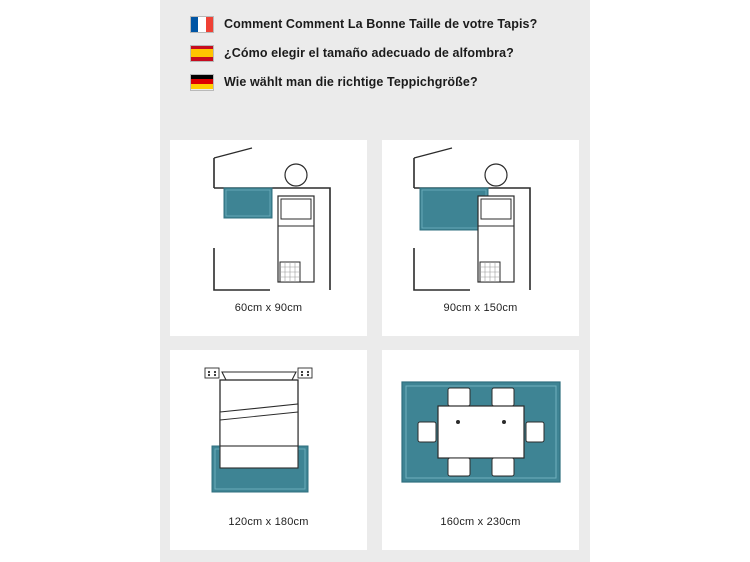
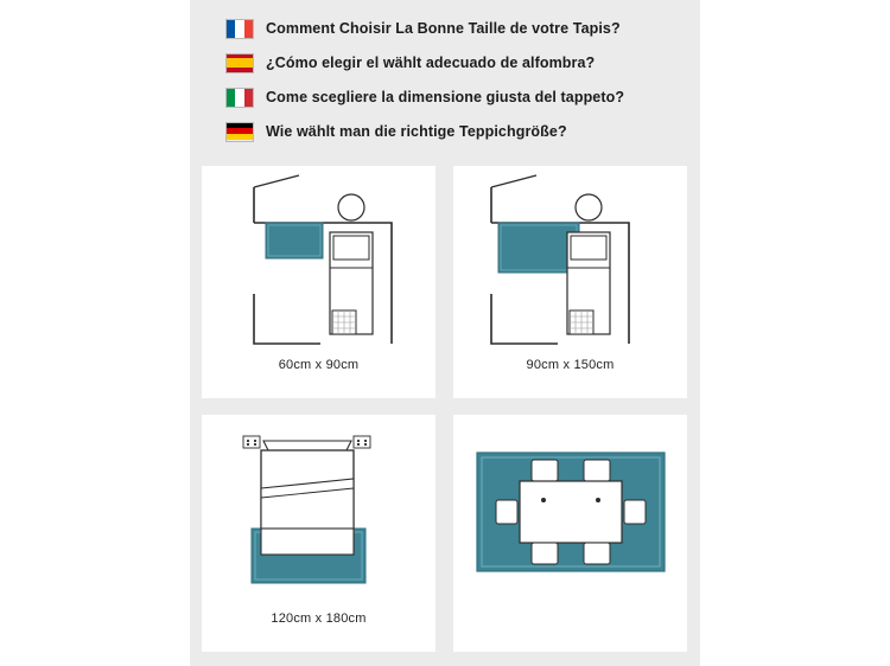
- Comment Comment La Bonne Taille de votre Tapis?
+ Comment Choisir La Bonne Taille de votre Tapis?
- ¿Cómo elegir el tamaño adecuado de alfombra?
+ ¿Cómo elegir el wählt adecuado de alfombra?
+ Come scegliere la dimensione giusta del tappeto?
  Wie wählt man die richtige Teppichgröße?
  60cm x 90cm
  90cm x 150cm
  120cm x 180cm
- 160cm x 230cm
